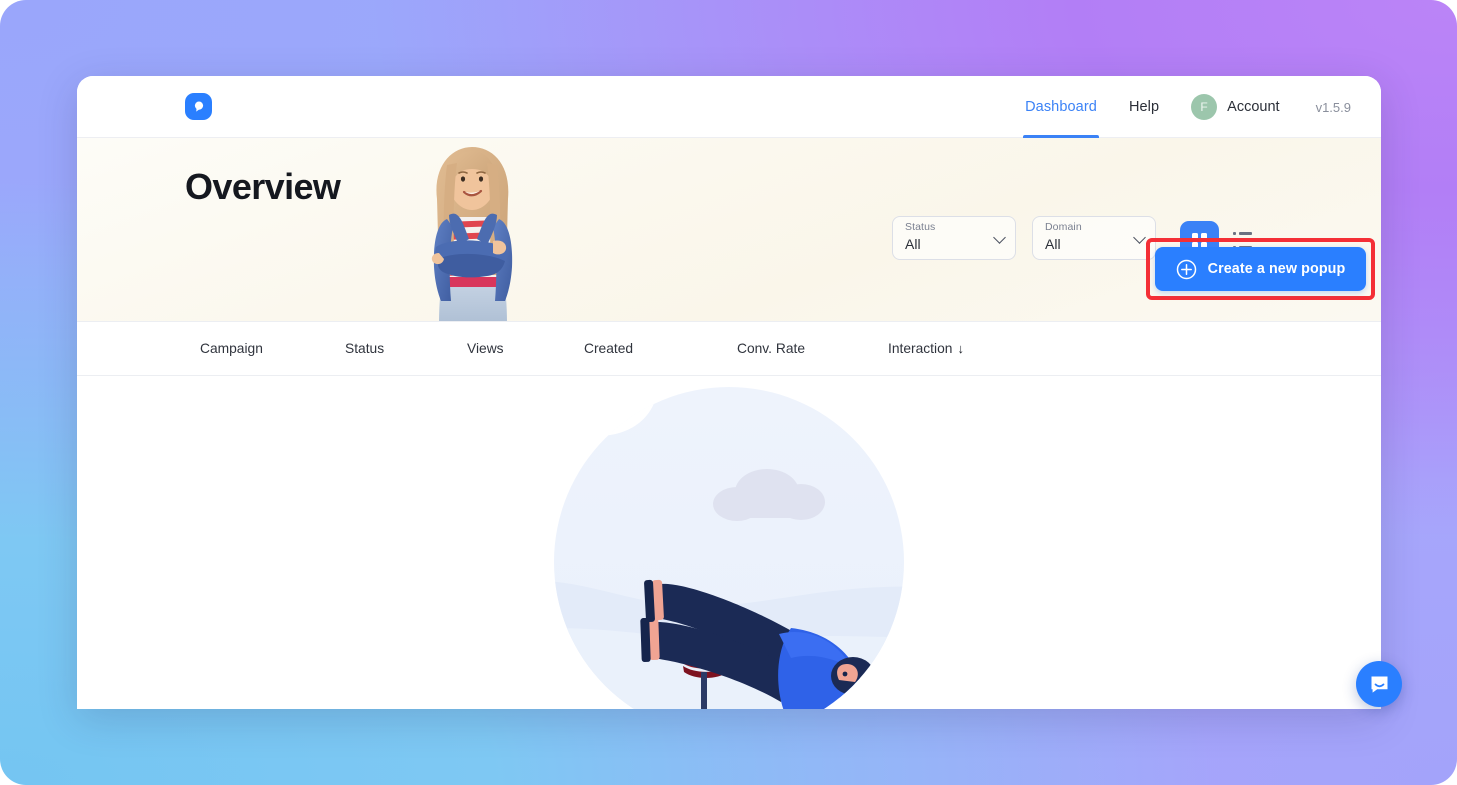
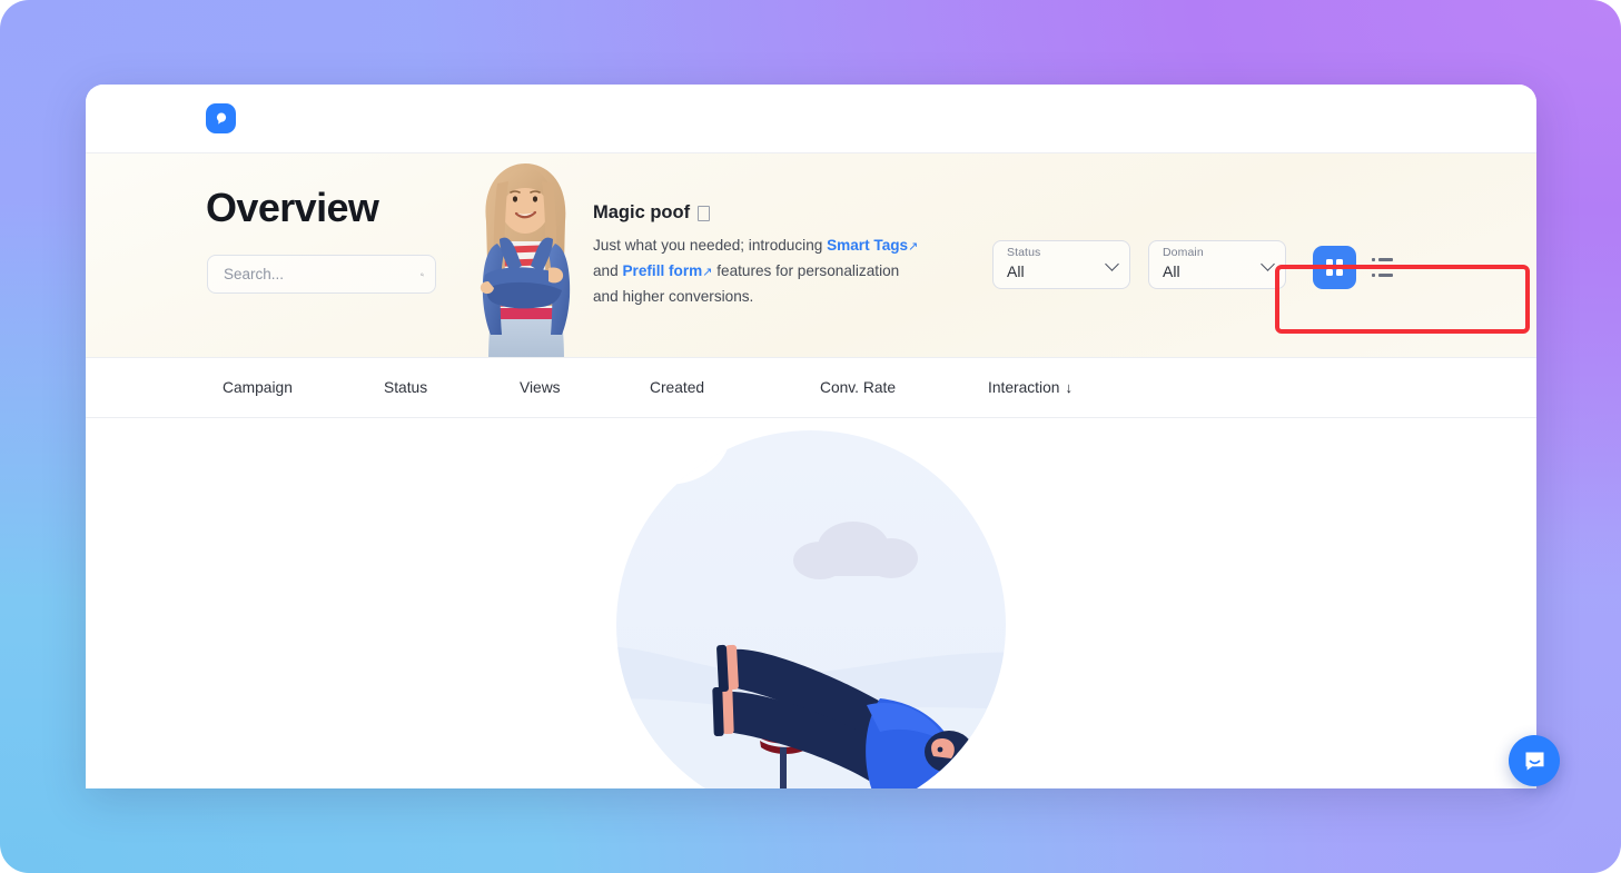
- Dashboard
- Help
- F
- Account
- v1.5.9
  Overview
+ Search...
+ Magic poof
+ Just what you needed; introducing Smart Tags↗
+ and Prefill form↗ features for personalization
+ and higher conversions.
  Status
  All
  Domain
  All
- Create a new popup
  Campaign
  Status
  Views
  Created
  Conv. Rate
  Interaction ↓
